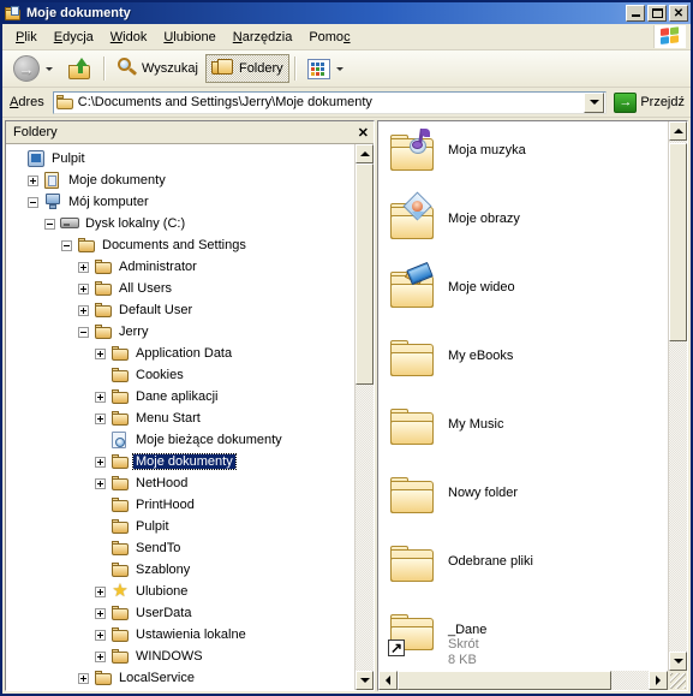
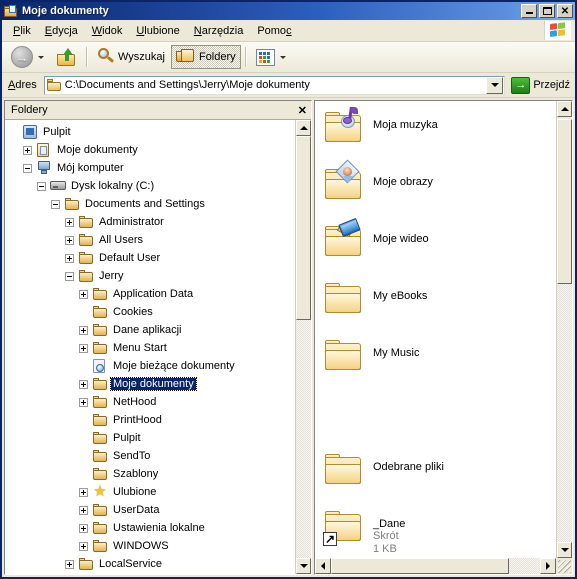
  Moje dokumenty
  ✕
  Plik
  Edycja
  Widok
  Ulubione
  Narzędzia
  Pomoc
  →
  Wyszukaj
  Foldery
  Adres
  C:\Documents and Settings\Jerry\Moje dokumenty
  →
  Przejdź
  Foldery
  ✕
  Pulpit
  Moje dokumenty
  Mój komputer
  Dysk lokalny (C:)
  Documents and Settings
  Administrator
  All Users
  Default User
  Jerry
  Application Data
  Cookies
  Dane aplikacji
  Menu Start
  Moje bieżące dokumenty
  Moje dokumenty
  NetHood
  PrintHood
  Pulpit
  SendTo
  Szablony
  ★
  Ulubione
  UserData
  Ustawienia lokalne
  WINDOWS
  LocalService
  Moja muzyka
  Moje obrazy
  Moje wideo
  My eBooks
  My Music
- Nowy folder
  Odebrane pliki
  ↗
  _Dane
  Skrót
- 8 KB
+ 1 KB
